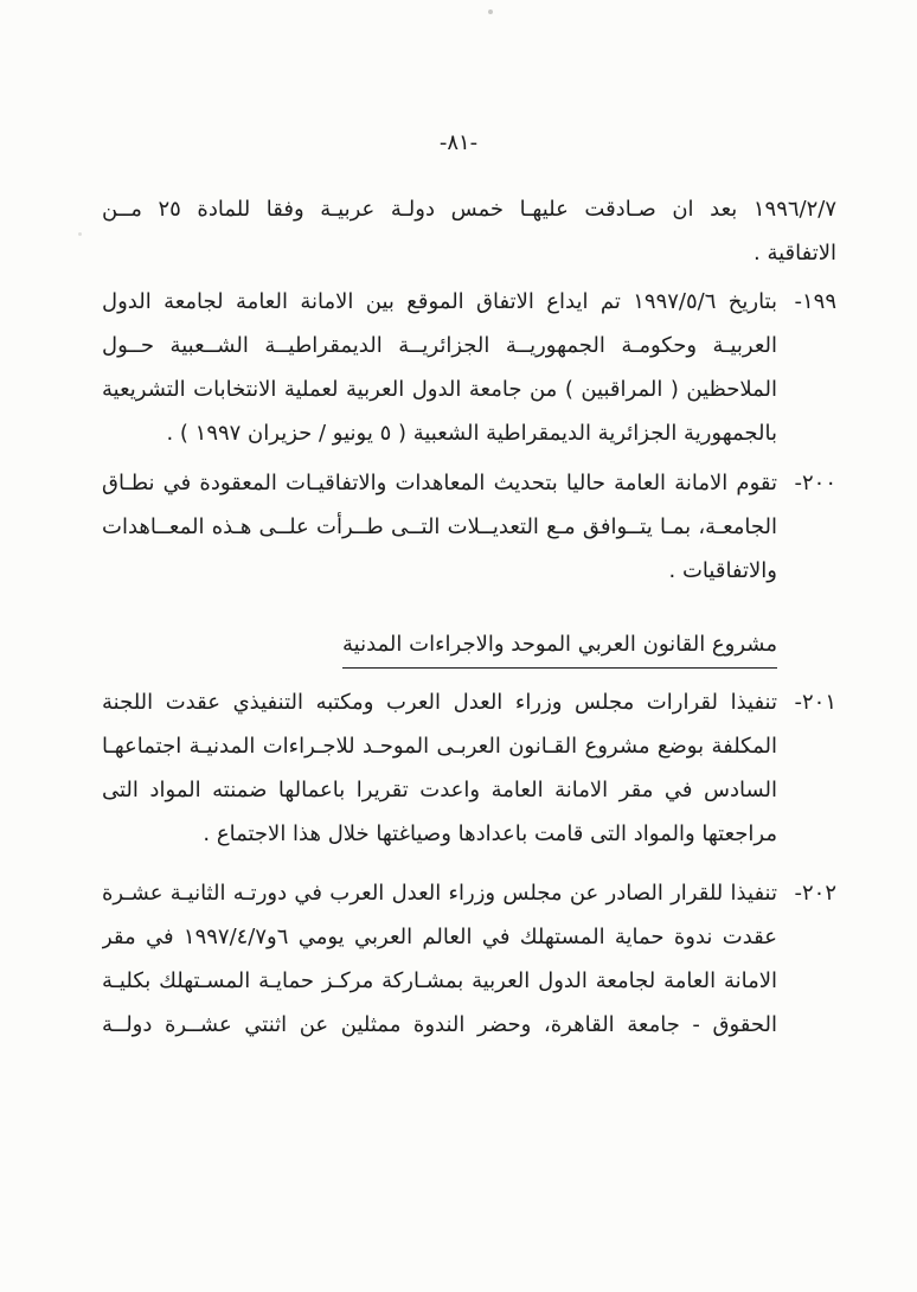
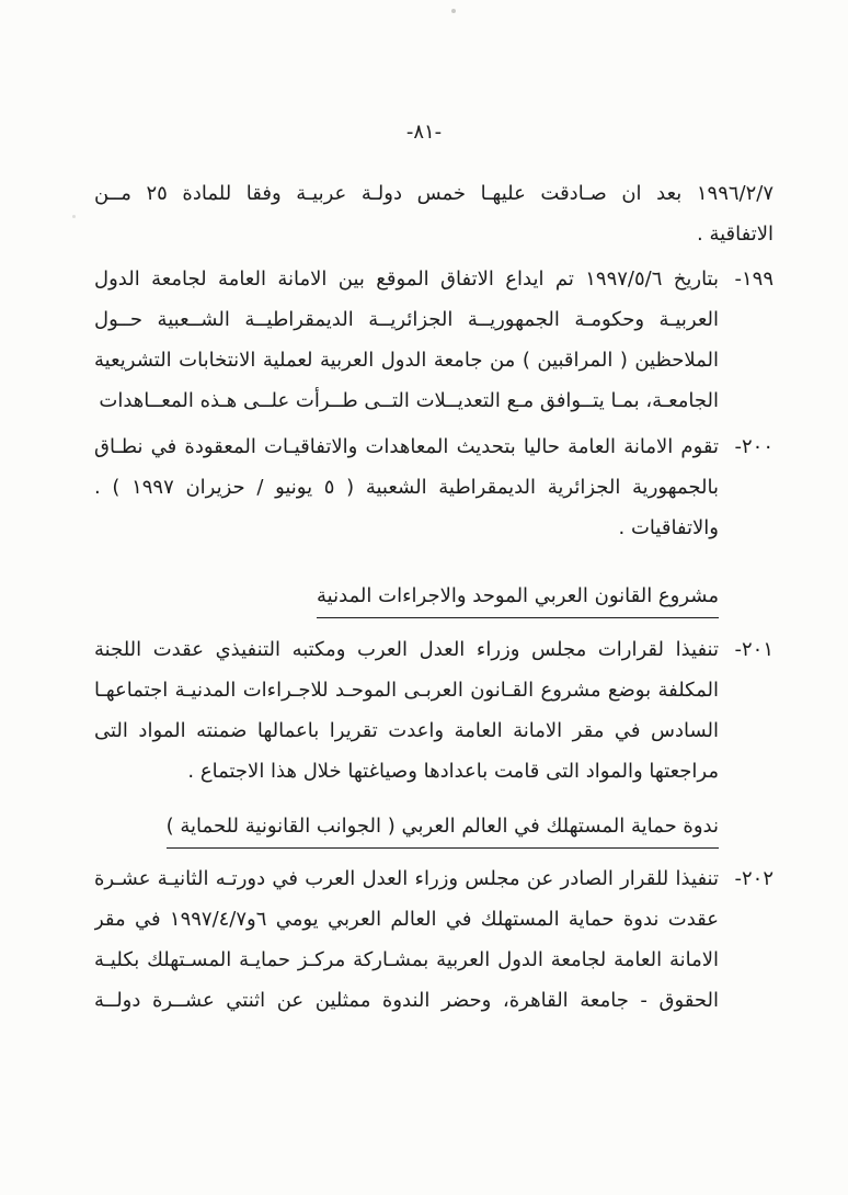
  -٨١-
  ١٩٩٦/٢/٧ بعد ان صـادقت عليهـا خمس دولـة عربيـة وفقا للمادة ٢٥ مــن
  الاتفاقية .
  ١٩٩-
  بتاريخ ١٩٩٧/٥/٦ تم ايداع الاتفاق الموقع بين الامانة العامة لجامعة الدول
  العربيـة وحكومـة الجمهوريــة الجزائريــة الديمقراطيــة الشــعبية حــول
  الملاحظين ( المراقبين ) من جامعة الدول العربية لعملية الانتخابات التشريعية
- بالجمهورية الجزائرية الديمقراطية الشعبية ( ٥ يونيو / حزيران ١٩٩٧ ) .
+ الجامعـة، بمـا يتــوافق مـع التعديــلات التــى طــرأت علــى هـذه المعــاهدات
  ٢٠٠-
  تقوم الامانة العامة حاليا بتحديث المعاهدات والاتفاقيـات المعقودة في نطـاق
- الجامعـة، بمـا يتــوافق مـع التعديــلات التــى طــرأت علــى هـذه المعــاهدات
+ بالجمهورية الجزائرية الديمقراطية الشعبية ( ٥ يونيو / حزيران ١٩٩٧ ) .
  والاتفاقيات .
  مشروع القانون العربي الموحد والاجراءات المدنية
  ٢٠١-
  تنفيذا لقرارات مجلس وزراء العدل العرب ومكتبه التنفيذي عقدت اللجنة
  المكلفة بوضع مشروع القـانون العربـى الموحـد للاجـراءات المدنيـة اجتماعهـا
  السادس في مقر الامانة العامة واعدت تقريرا باعمالها ضمنته المواد التى
  مراجعتها والمواد التى قامت باعدادها وصياغتها خلال هذا الاجتماع .
+ ندوة حماية المستهلك في العالم العربي ( الجوانب القانونية للحماية )
  ٢٠٢-
  تنفيذا للقرار الصادر عن مجلس وزراء العدل العرب في دورتـه الثانيـة عشـرة
  عقدت ندوة حماية المستهلك في العالم العربي يومي ٦و١٩٩٧/٤/٧ في مقر
  الامانة العامة لجامعة الدول العربية بمشـاركة مركـز حمايـة المسـتهلك بكليـة
  الحقوق - جامعة القاهرة، وحضر الندوة ممثلين عن اثنتي عشــرة دولــة
